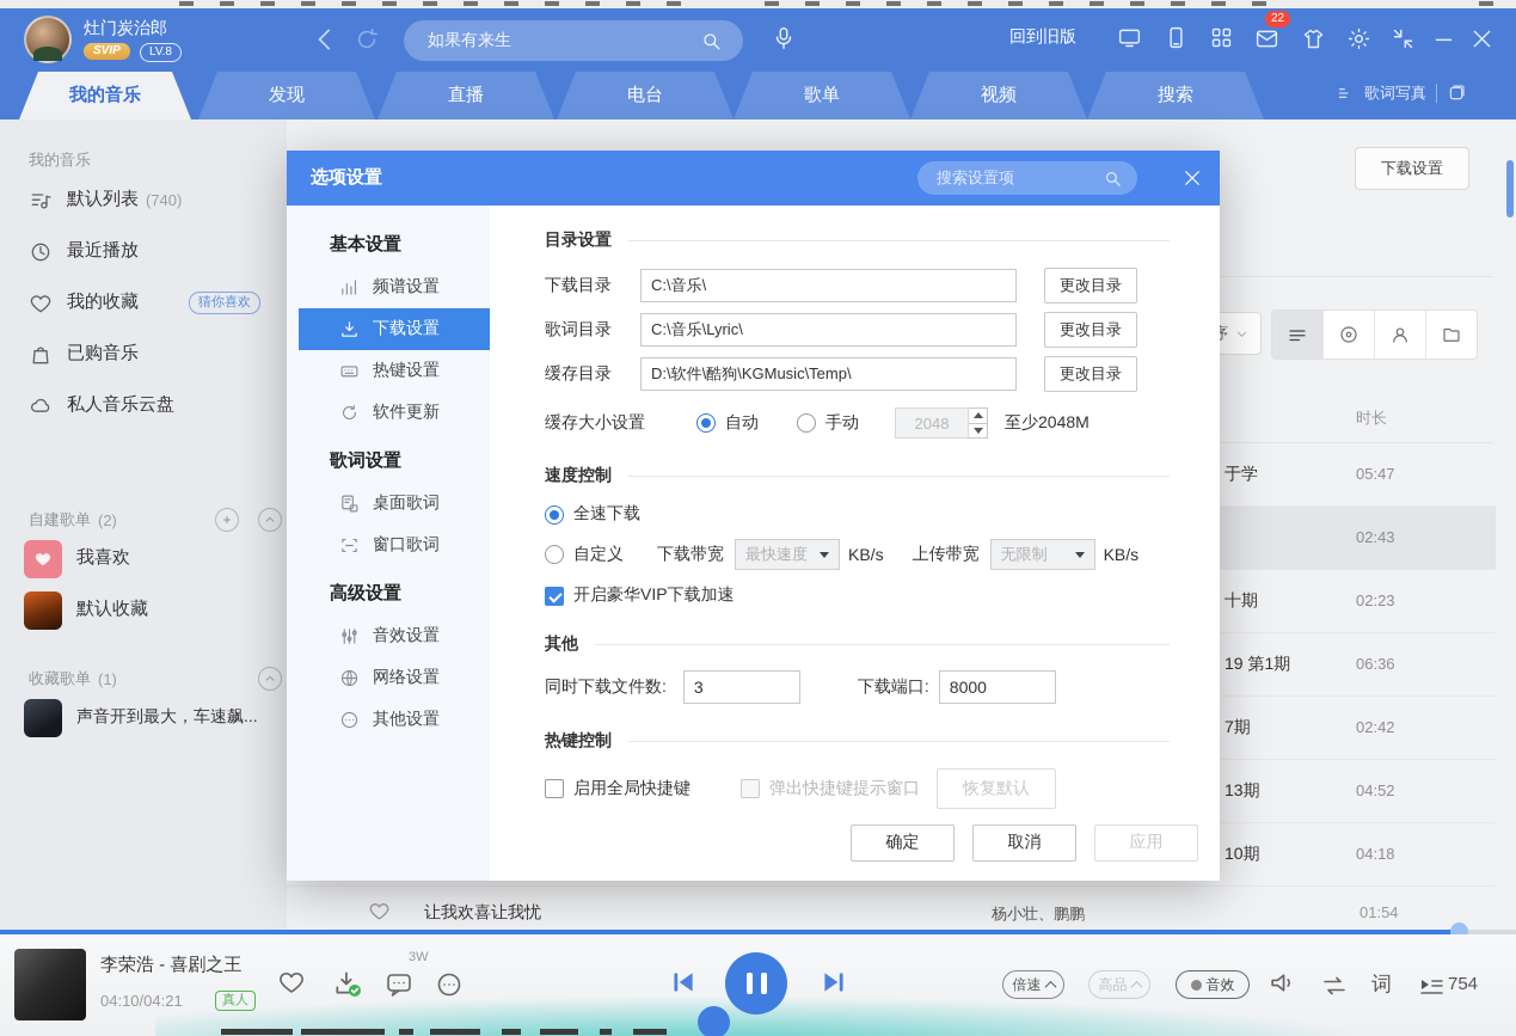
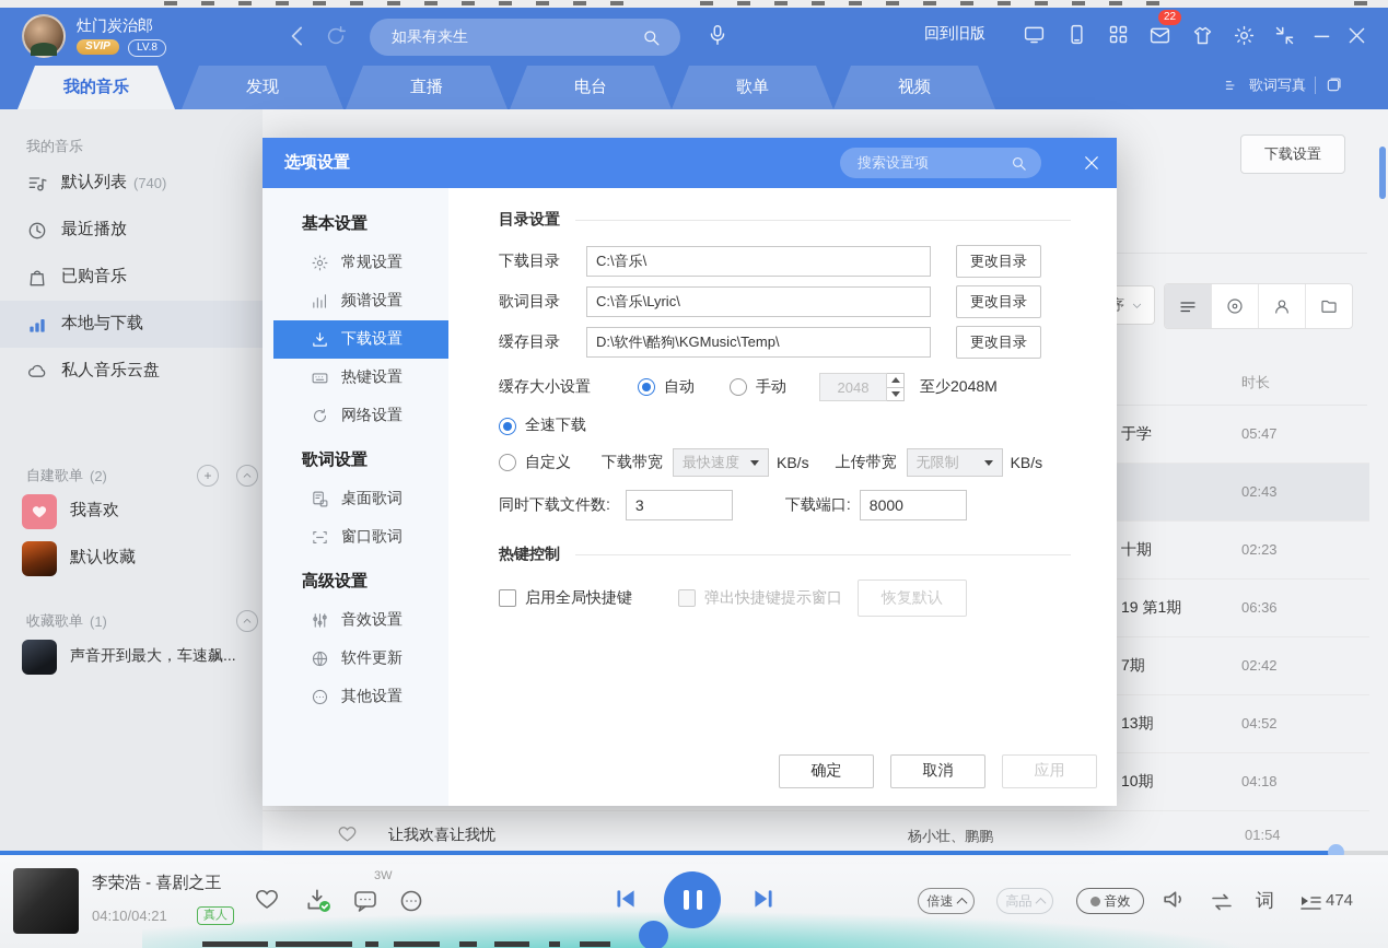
  灶门炭治郎
  SVIP
  LV.8
  如果有来生
  回到旧版
  22
  我的音乐
  发现
  直播
  电台
  歌单
  视频
- 搜索
  歌词写真
  我的音乐
  默认列表
  (740)
  最近播放
- 我的收藏
- 猜你喜欢
  已购音乐
+ 本地与下载
  私人音乐云盘
  自建歌单
  (2)
  +
  我喜欢
  默认收藏
  收藏歌单
  (1)
  声音开到最大，车速飙...
  下载设置
  序
  时长
  于学
  05:47
  02:43
  十期
  02:23
  19 第1期
  06:36
  7期
  02:42
  13期
  04:52
  10期
  04:18
  让我欢喜让我忧
  杨小壮、鹏鹏
  01:54
  李荣浩 - 喜剧之王
  04:10/04:21
  真人
  3W
  倍速
  高品
  音效
  词
- 754
+ 474
  选项设置
  搜索设置项
  基本设置
+ 常规设置
  频谱设置
  下载设置
  热键设置
- 软件更新
+ 网络设置
  歌词设置
  桌面歌词
  窗口歌词
  高级设置
  音效设置
- 网络设置
+ 软件更新
  其他设置
  目录设置
  下载目录
  C:\音乐\
  更改目录
  歌词目录
  C:\音乐\Lyric\
  更改目录
  缓存目录
  D:\软件\酷狗\KGMusic\Temp\
  更改目录
  缓存大小设置
  自动
  手动
  2048
  至少2048M
- 速度控制
  全速下载
  自定义
  下载带宽
  最快速度
  KB/s
  上传带宽
  无限制
  KB/s
- 开启豪华VIP下载加速
- 其他
  同时下载文件数:
  3
  下载端口:
  8000
  热键控制
  启用全局快捷键
  弹出快捷键提示窗口
  恢复默认
  确定
  取消
  应用
